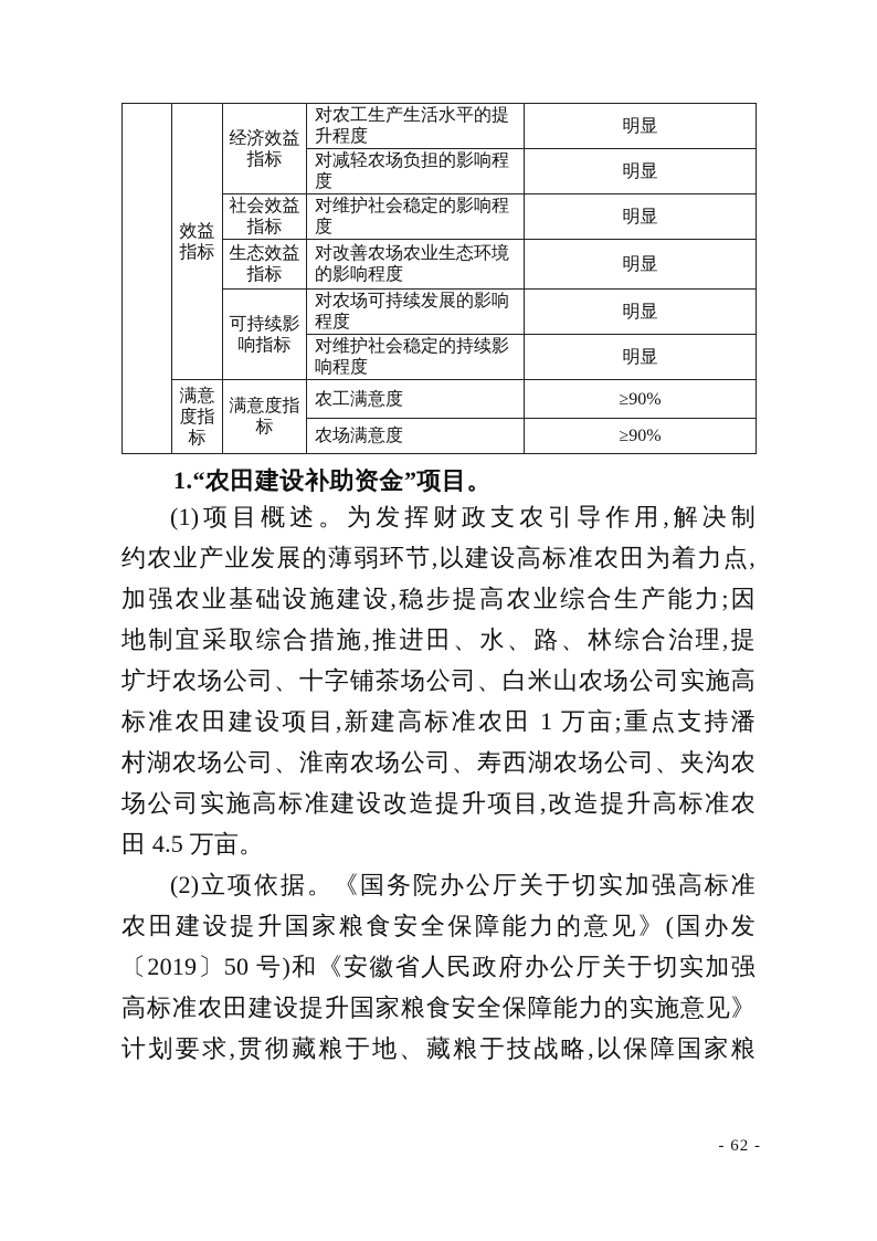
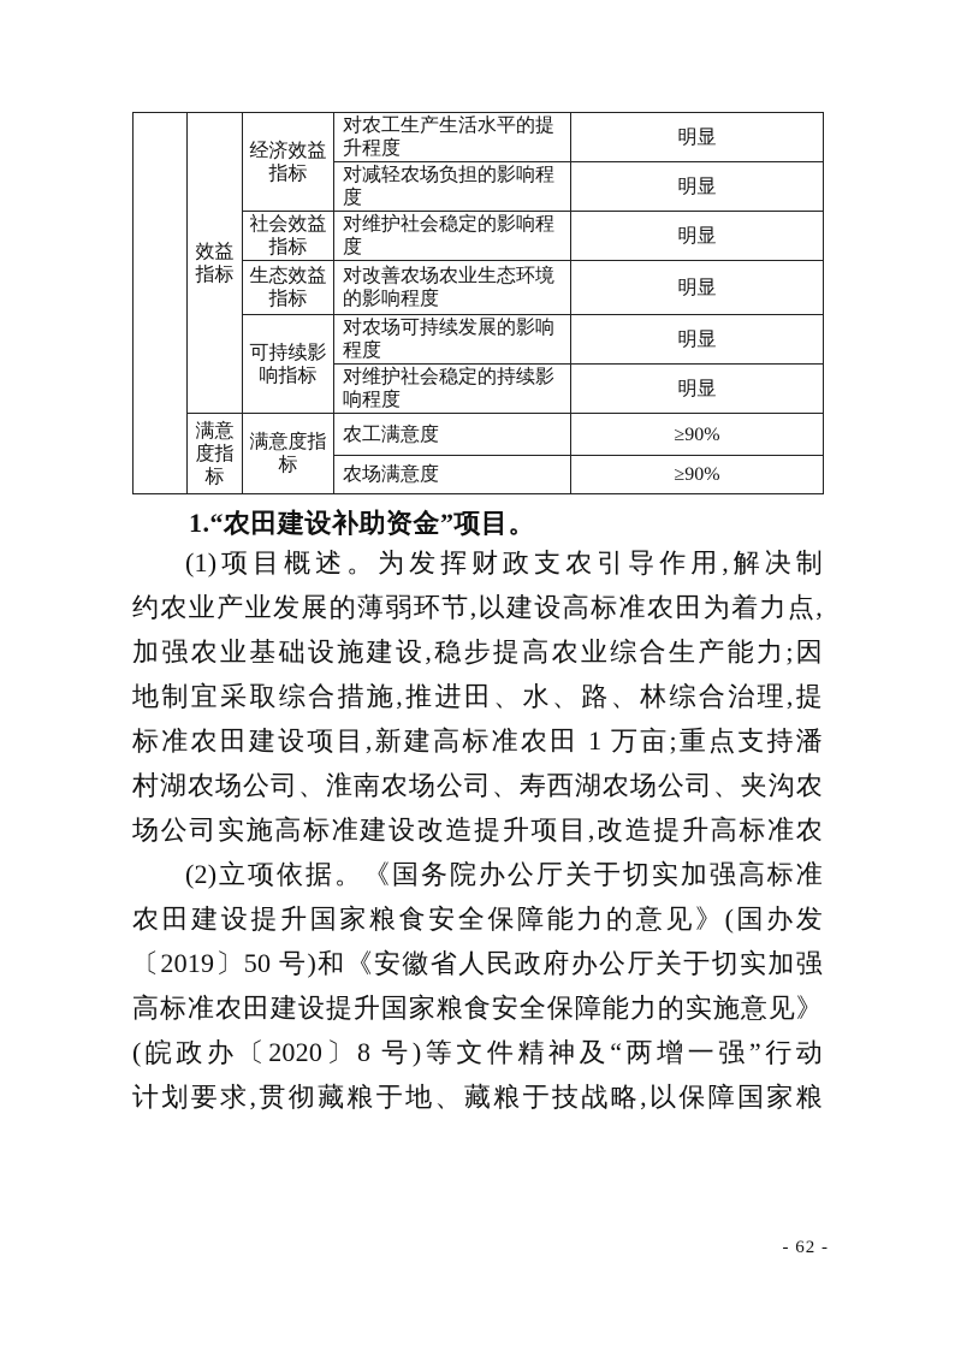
  	效益指标	经济效益指标	对农工生产生活水平的提升程度	明显
  对减轻农场负担的影响程度	明显
  社会效益指标	对维护社会稳定的影响程度	明显
  生态效益指标	对改善农场农业生态环境的影响程度	明显
  可持续影响指标	对农场可持续发展的影响程度	明显
  对维护社会稳定的持续影响程度	明显
  满意度指标	满意度指标	农工满意度	≥90%
  农场满意度	≥90%
  1.“农田建设补助资金”项目。
  (1)项目概述。为发挥财政支农引导作用,解决制
  约农业产业发展的薄弱环节,以建设高标准农田为着力点,
  加强农业基础设施建设,稳步提高农业综合生产能力;因
  地制宜采取综合措施,推进田、水、路、林综合治理,提
- 圹圩农场公司、十字铺茶场公司、白米山农场公司实施高
  标准农田建设项目,新建高标准农田 1 万亩;重点支持潘
  村湖农场公司、淮南农场公司、寿西湖农场公司、夹沟农
  场公司实施高标准建设改造提升项目,改造提升高标准农
- 田 4.5 万亩。
  (2)立项依据。《国务院办公厅关于切实加强高标准
  农田建设提升国家粮食安全保障能力的意见》(国办发
  〔2019〕50 号)和《安徽省人民政府办公厅关于切实加强
  高标准农田建设提升国家粮食安全保障能力的实施意见》
+ (皖政办〔2020〕8 号)等文件精神及“两增一强”行动
  计划要求,贯彻藏粮于地、藏粮于技战略,以保障国家粮
  - 62 -
